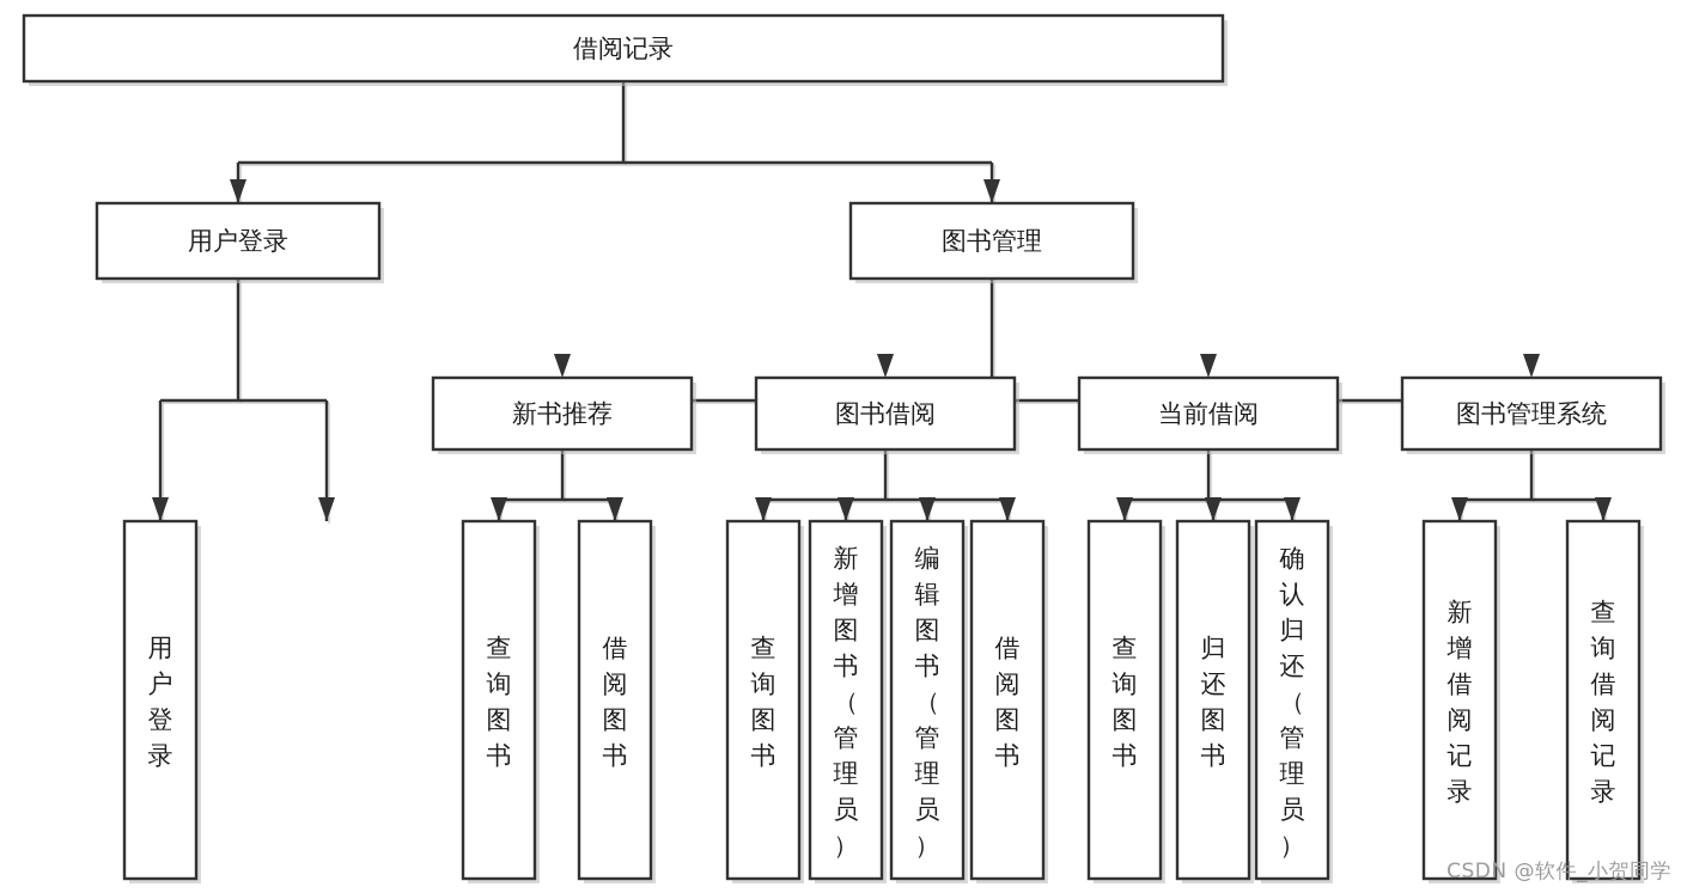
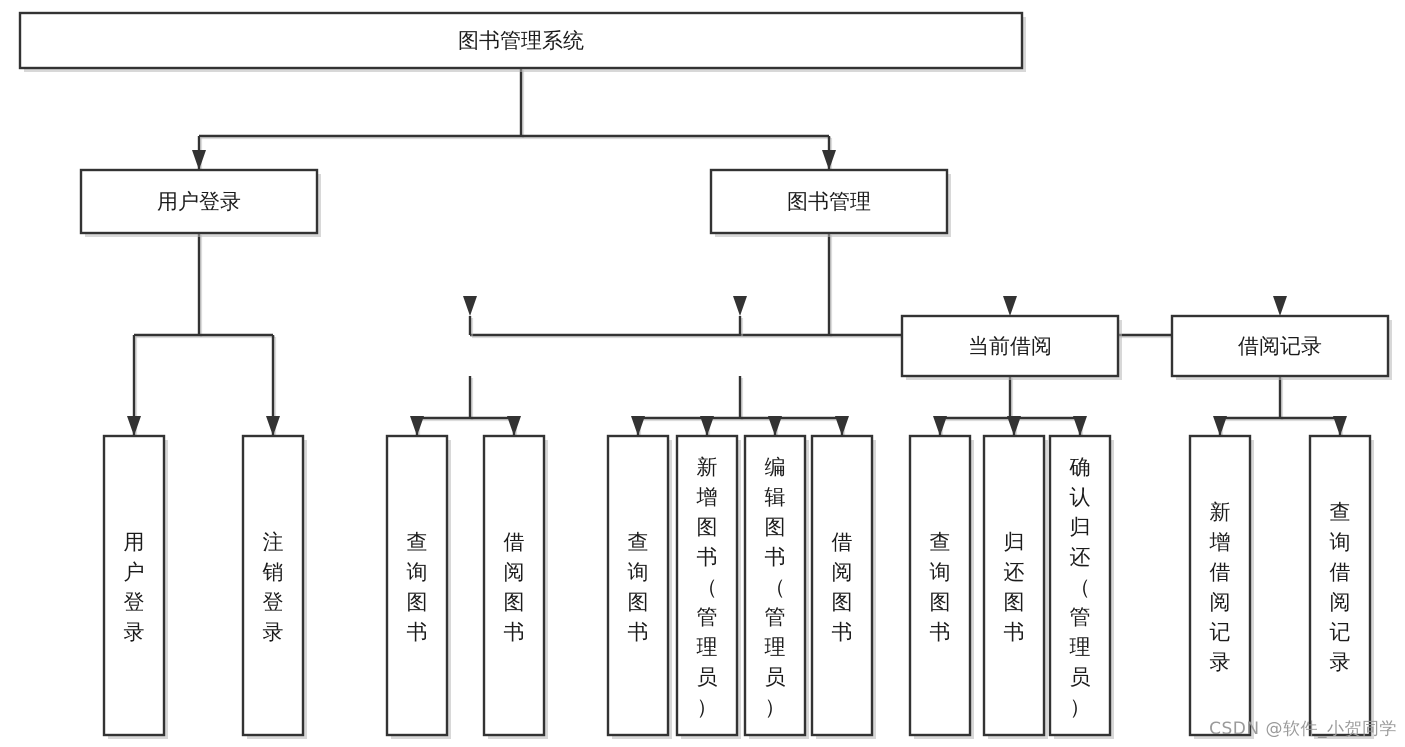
- 借阅记录
+ 图书管理系统
  用户登录
  图书管理
- 新书推荐
- 图书借阅
  当前借阅
- 图书管理系统
+ 借阅记录
  用户登录
+ 注销登录
  查询图书
  借阅图书
  查询图书
  新增图书（管理员）
  编辑图书（管理员）
  借阅图书
  查询图书
  归还图书
  确认归还（管理员）
  新增借阅记录
  查询借阅记录
  CSDN @软件_小贺同学
